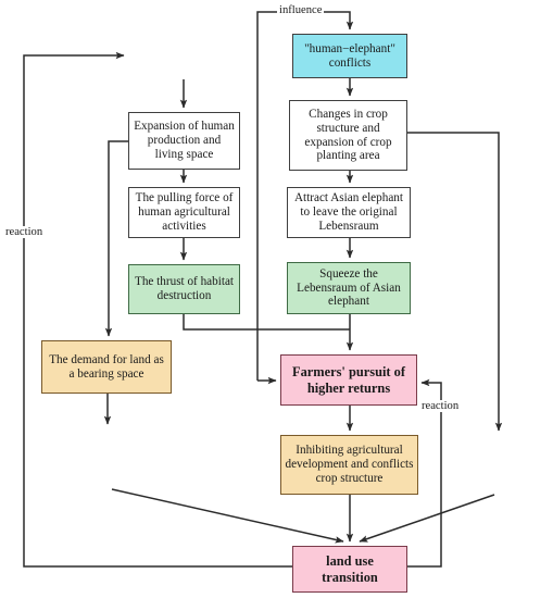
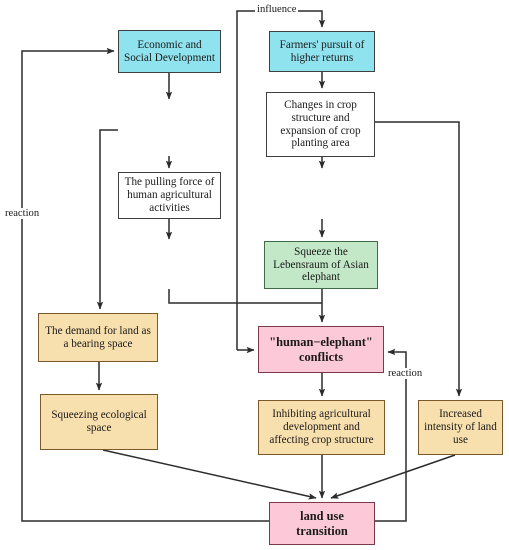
+ Economic and Social Development
- "human−elephant" conflicts
+ Farmers' pursuit of higher returns
- Expansion of human production and living space
  Changes in crop structure and expansion of crop planting area
  The pulling force of human agricultural activities
- Attract Asian elephant to leave the original Lebensraum
- The thrust of habitat destruction
  Squeeze the Lebensraum of Asian elephant
  The demand for land as a bearing space
- Farmers' pursuit of higher returns
+ "human−elephant" conflicts
+ Squeezing ecological space
- Inhibiting agricultural development and conflicts crop structure
+ Inhibiting agricultural development and affecting crop structure
+ Increased intensity of land use
  land use transition
  influence
  reaction
  reaction
